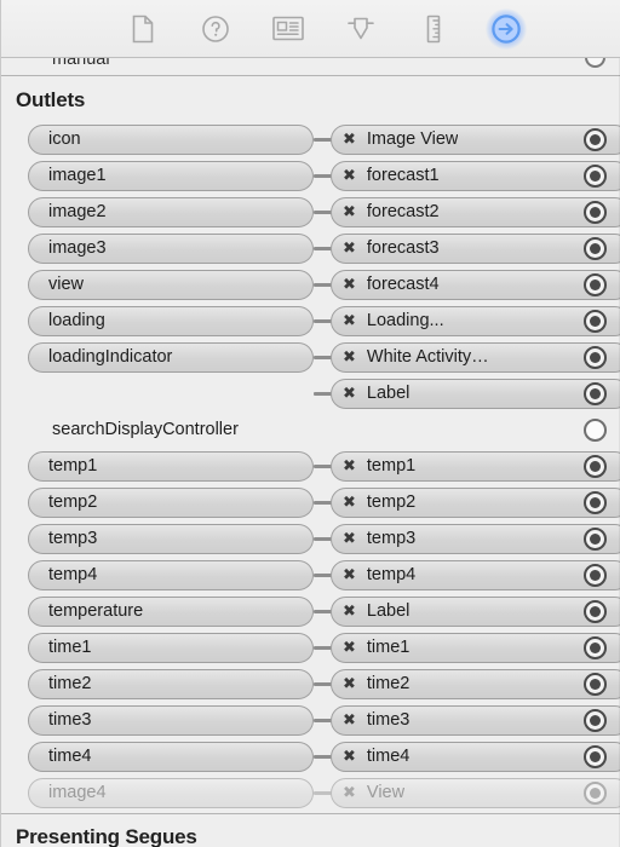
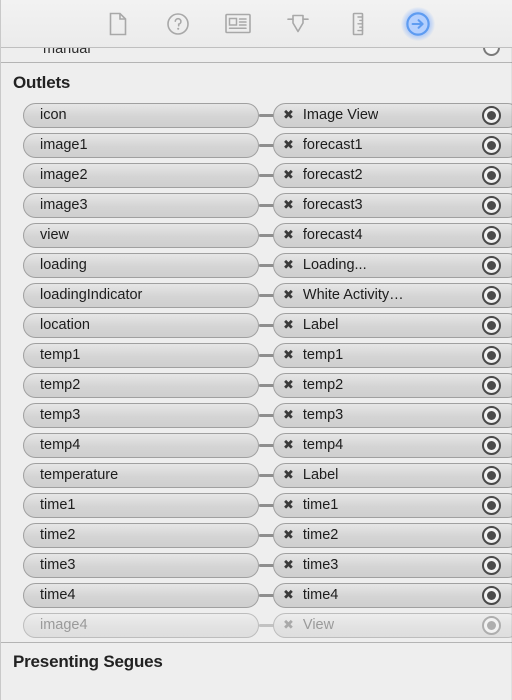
  manual
  Outlets
  icon
  ✖
  Image View
  image1
  ✖
  forecast1
  image2
  ✖
  forecast2
  image3
  ✖
  forecast3
  view
  ✖
  forecast4
  loading
  ✖
  Loading...
  loadingIndicator
  ✖
  White Activity…
+ location
  ✖
  Label
- searchDisplayController
  temp1
  ✖
  temp1
  temp2
  ✖
  temp2
  temp3
  ✖
  temp3
  temp4
  ✖
  temp4
  temperature
  ✖
  Label
  time1
  ✖
  time1
  time2
  ✖
  time2
  time3
  ✖
  time3
  time4
  ✖
  time4
  image4
  ✖
  View
  Presenting Segues
